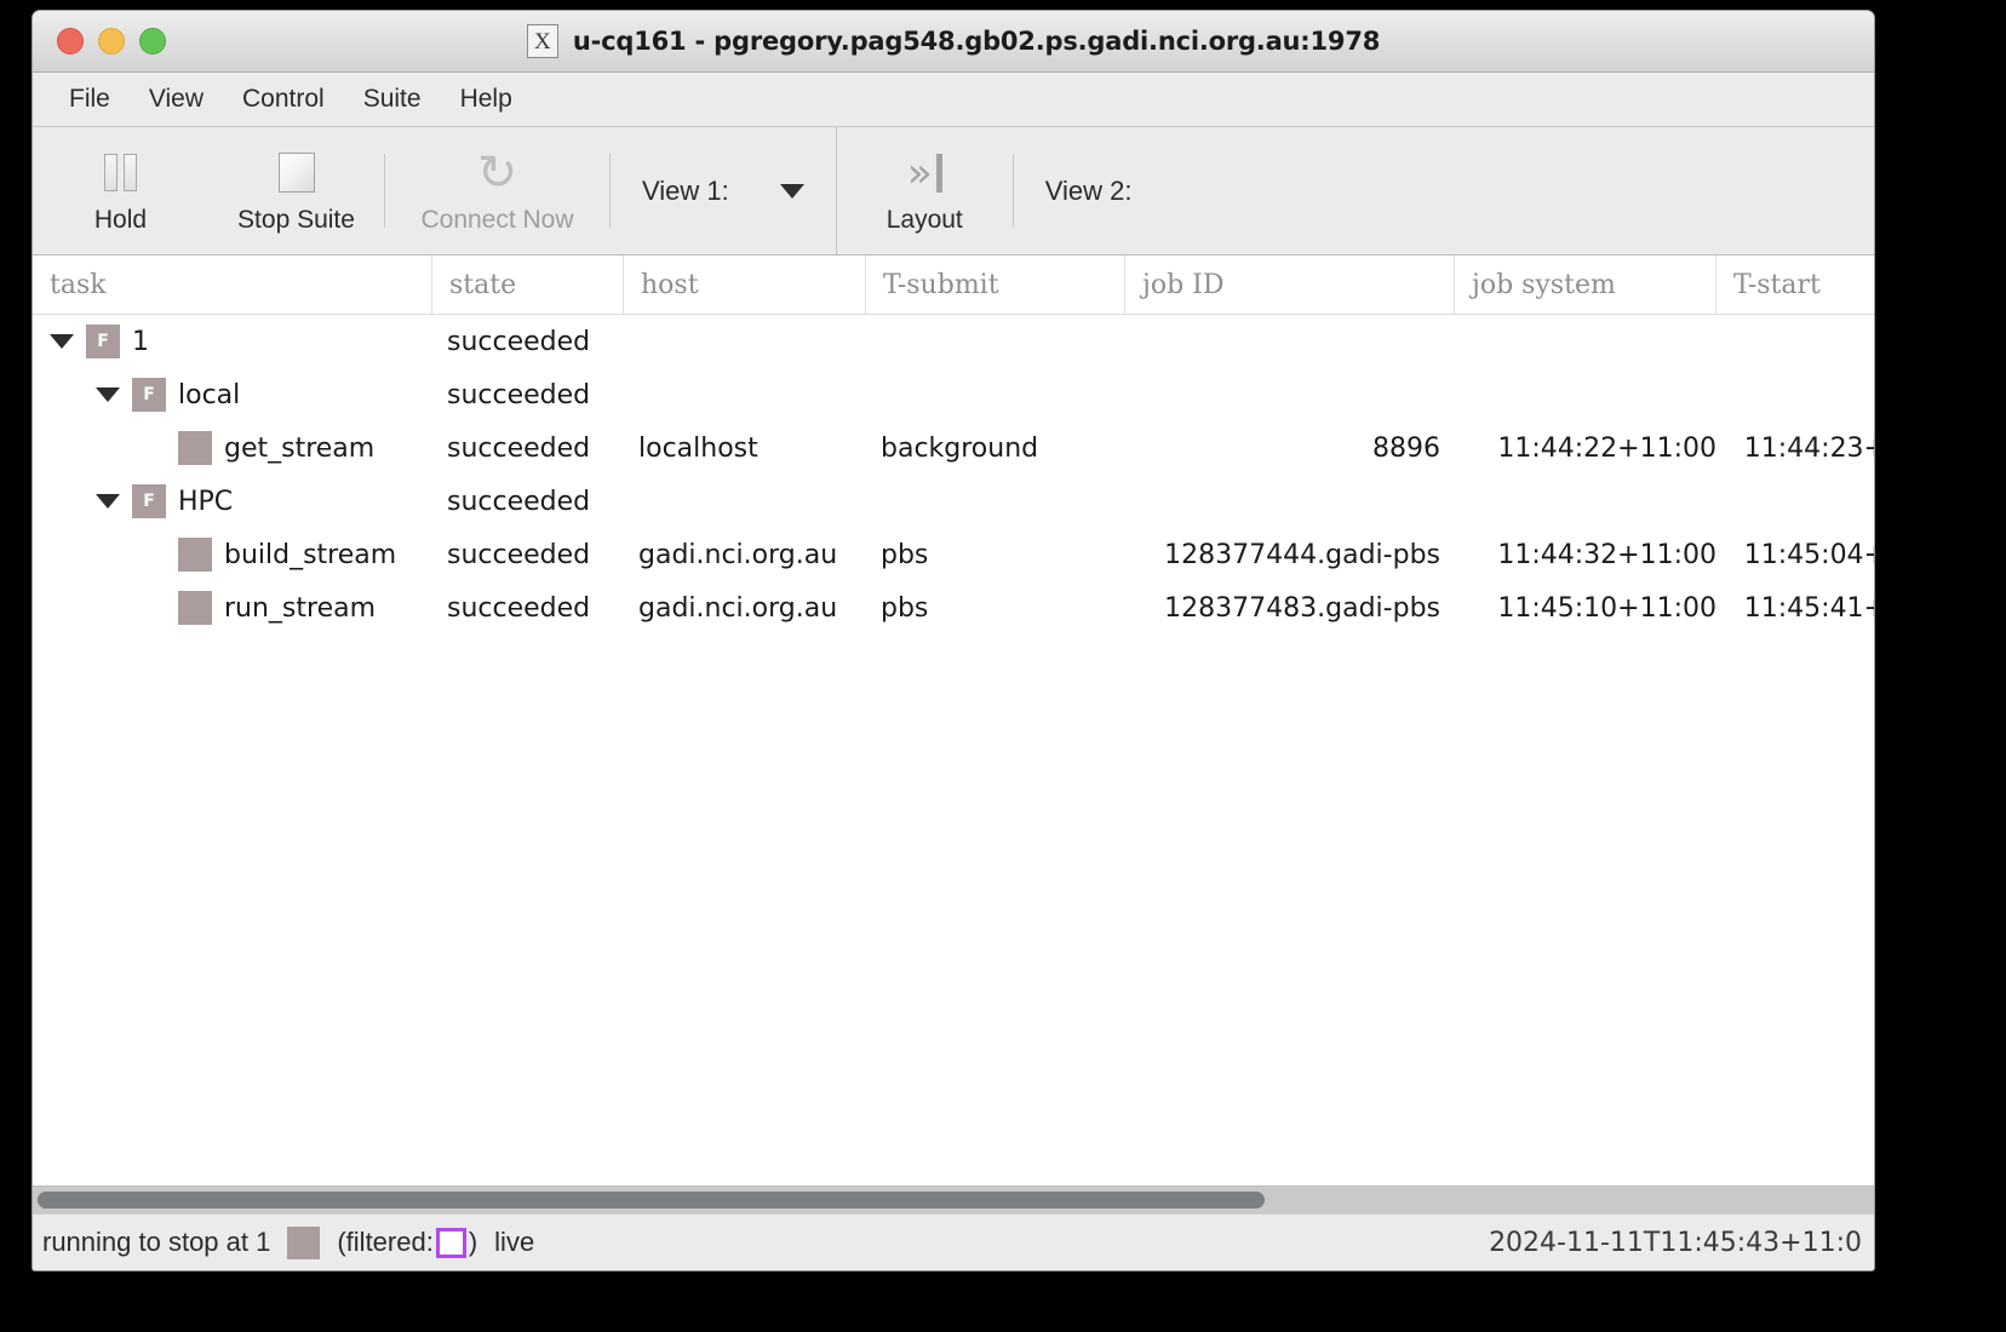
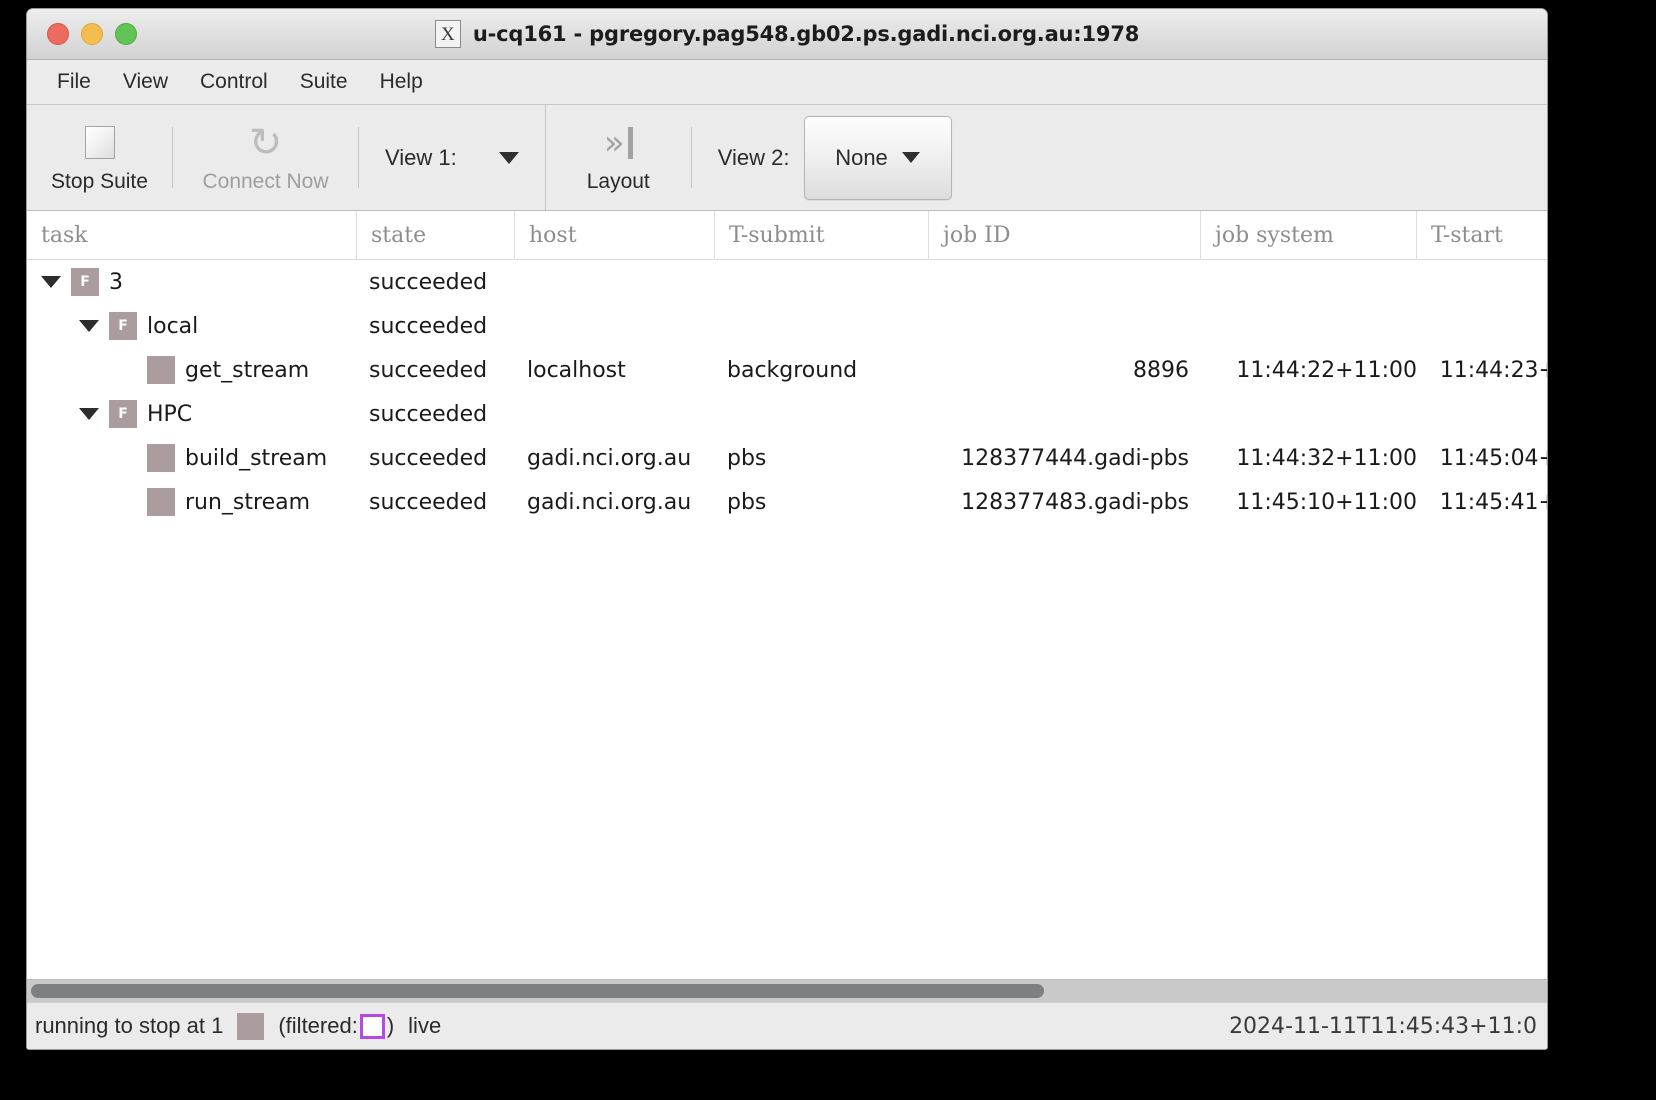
  X
  u-cq161 - pgregory.pag548.gb02.ps.gadi.nci.org.au:1978
  File
  View
  Control
  Suite
  Help
- Hold
  Stop Suite
  ↻
  Connect Now
  View 1:
  »
  Layout
  View 2:
+ None
  task
  state
  host
  T-submit
  job ID
  job system
  T-start
  F
- 1
+ 3
  succeeded
  F
  local
  succeeded
  get_stream
  succeeded
  localhost
  background
  8896
  11:44:22+11:00
  11:44:23
  F
  HPC
  succeeded
  build_stream
  succeeded
  gadi.nci.org.au
  pbs
  128377444.gadi-pbs
  11:44:32+11:00
  11:45:04
  run_stream
  succeeded
  gadi.nci.org.au
  pbs
  128377483.gadi-pbs
  11:45:10+11:00
  11:45:41
  running to stop at 1
  (filtered:
  )
  live
  2024-11-11T11:45:43+11:0
